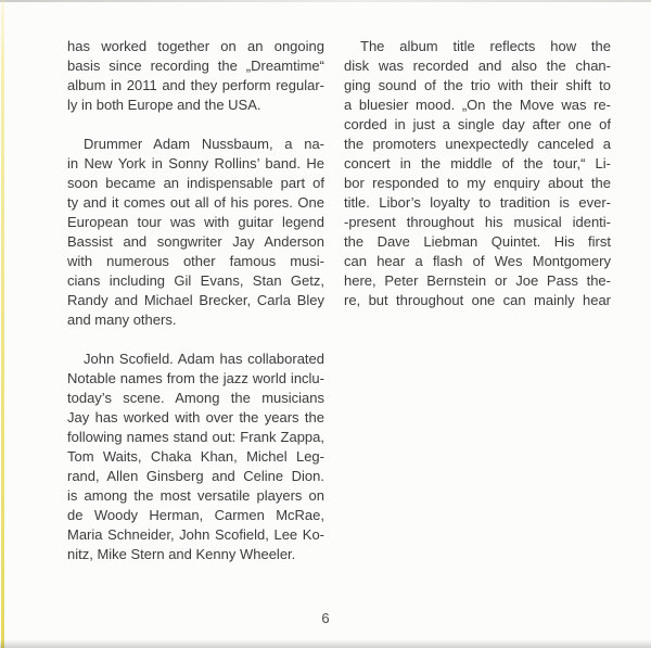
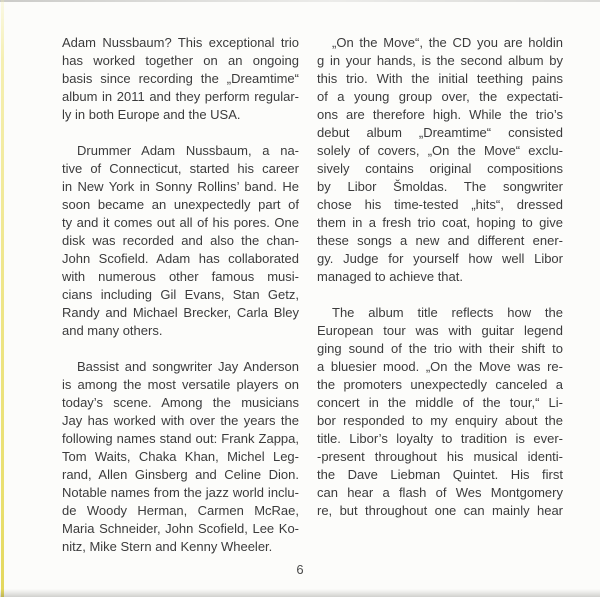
+ Adam Nussbaum? This exceptional trio
  has worked together on an ongoing
  basis since recording the „Dreamtime“
  album in 2011 and they perform regular-
  ly in both Europe and the USA.
  Drummer Adam Nussbaum, a na-
+ tive of Connecticut, started his career
  in New York in Sonny Rollins’ band. He
- soon became an indispensable part of
+ soon became an unexpectedly part of
  ty and it comes out all of his pores. One
- European tour was with guitar legend
+ disk was recorded and also the chan-
- Bassist and songwriter Jay Anderson
+ John Scofield. Adam has collaborated
  with numerous other famous musi-
  cians including Gil Evans, Stan Getz,
  Randy and Michael Brecker, Carla Bley
  and many others.
- John Scofield. Adam has collaborated
+ Bassist and songwriter Jay Anderson
- Notable names from the jazz world inclu-
+ is among the most versatile players on
  today’s scene. Among the musicians
  Jay has worked with over the years the
  following names stand out: Frank Zappa,
  Tom Waits, Chaka Khan, Michel Leg-
  rand, Allen Ginsberg and Celine Dion.
- is among the most versatile players on
+ Notable names from the jazz world inclu-
  de Woody Herman, Carmen McRae,
  Maria Schneider, John Scofield, Lee Ko-
  nitz, Mike Stern and Kenny Wheeler.
+ „On the Move“, the CD you are holdin
+ g in your hands, is the second album by
+ this trio. With the initial teething pains
+ of a young group over, the expectati-
+ ons are therefore high. While the trio’s
+ debut album „Dreamtime“ consisted
+ solely of covers, „On the Move“ exclu-
+ sively contains original compositions
+ by Libor Šmoldas. The songwriter
+ chose his time-tested „hits“, dressed
+ them in a fresh trio coat, hoping to give
+ these songs a new and different ener-
+ gy. Judge for yourself how well Libor
+ managed to achieve that.
  The album title reflects how the
- disk was recorded and also the chan-
+ European tour was with guitar legend
  ging sound of the trio with their shift to
  a bluesier mood. „On the Move was re-
- corded in just a single day after one of
  the promoters unexpectedly canceled a
  concert in the middle of the tour,“ Li-
  bor responded to my enquiry about the
  title. Libor’s loyalty to tradition is ever-
  -present throughout his musical identi-
  the Dave Liebman Quintet. His first
  can hear a flash of Wes Montgomery
- here, Peter Bernstein or Joe Pass the-
  re, but throughout one can mainly hear
  6
